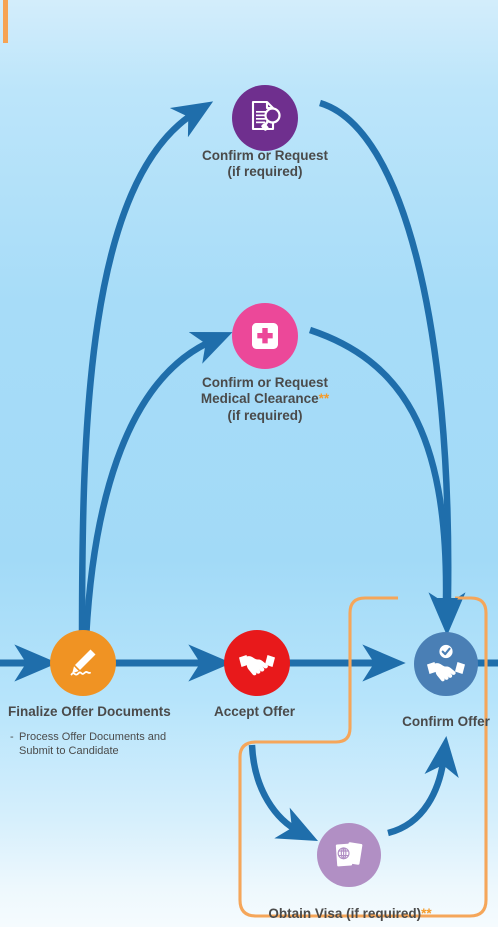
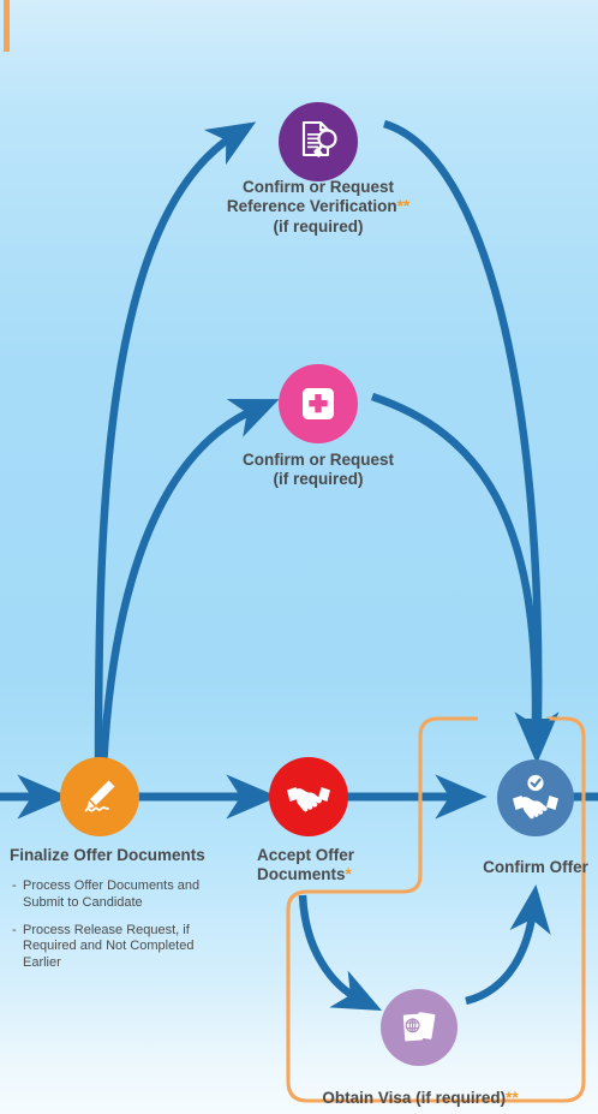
  Confirm or Request
+ Reference Verification**
  (if required)
  Confirm or Request
- Medical Clearance**
  (if required)
  Finalize Offer Documents
  Process Offer Documents and Submit to Candidate
+ Process Release Request, if Required and Not Completed Earlier
  Accept Offer
+ Documents*
  Confirm Offer
  Obtain Visa (if required)**
